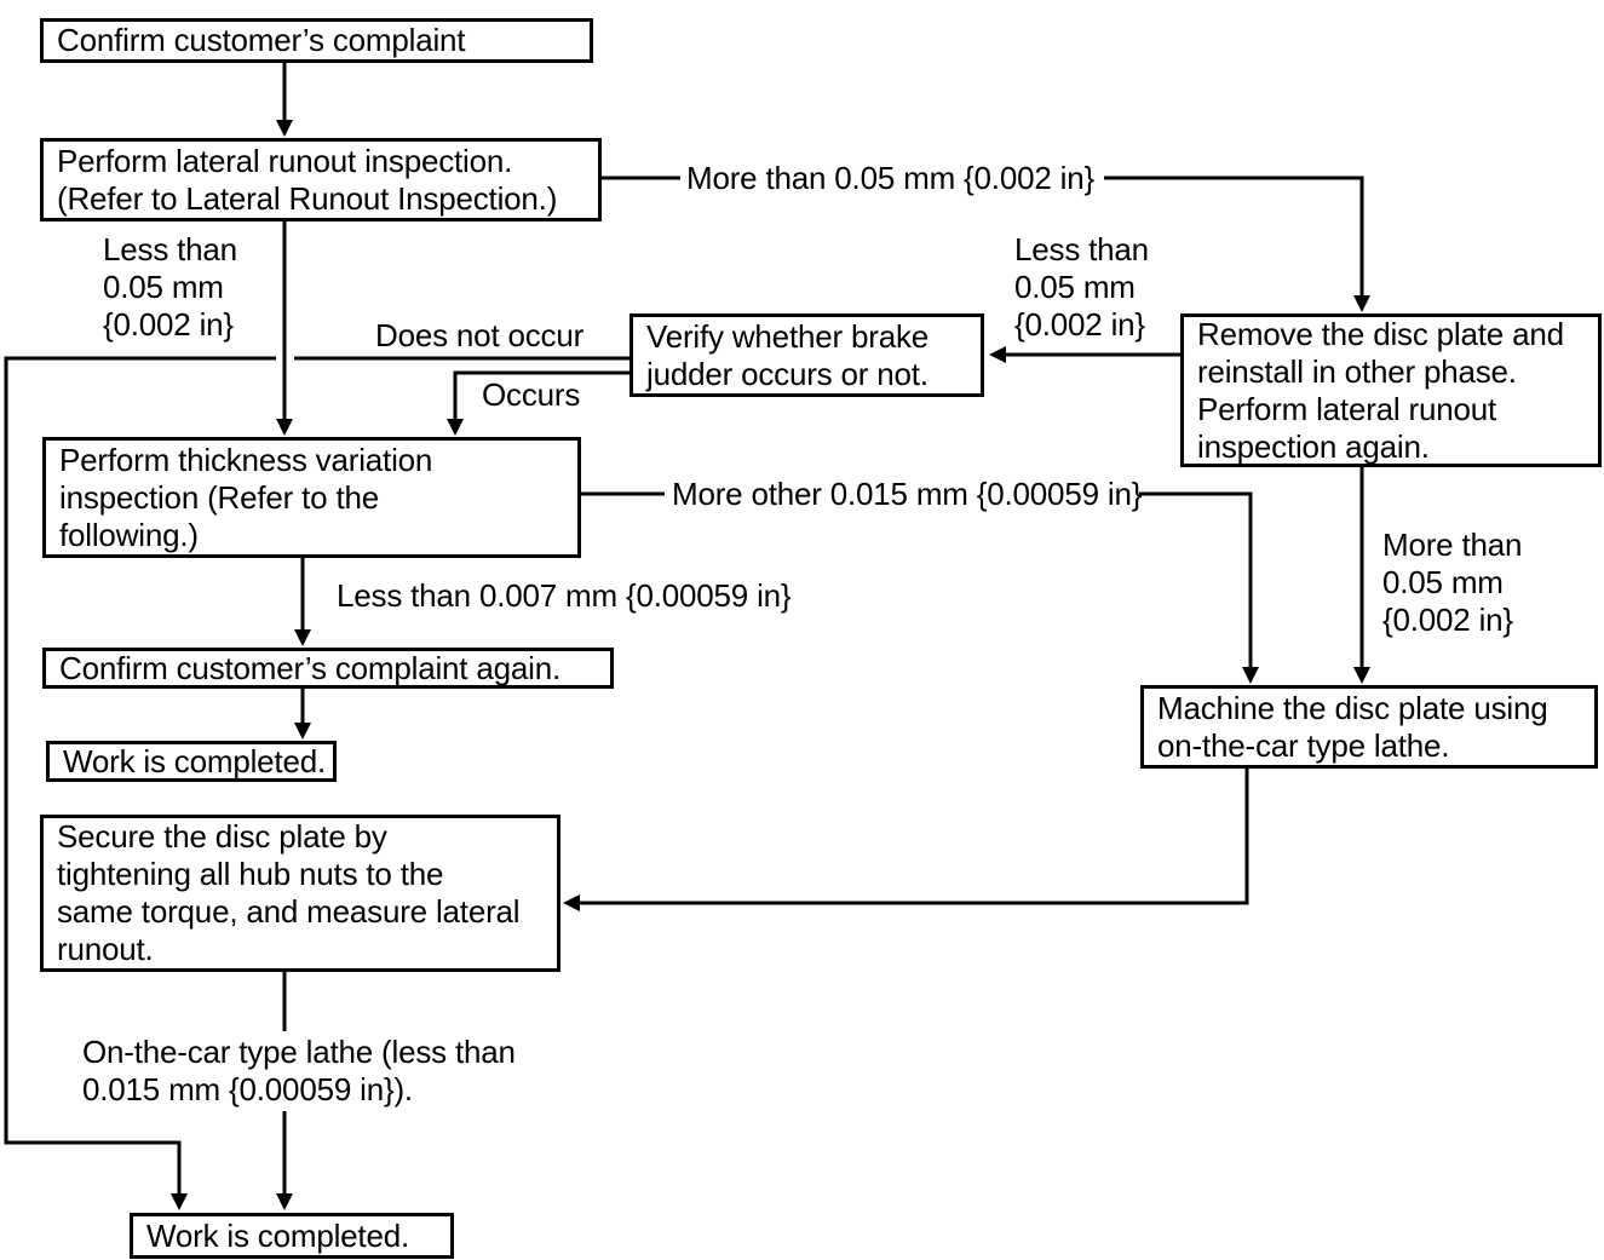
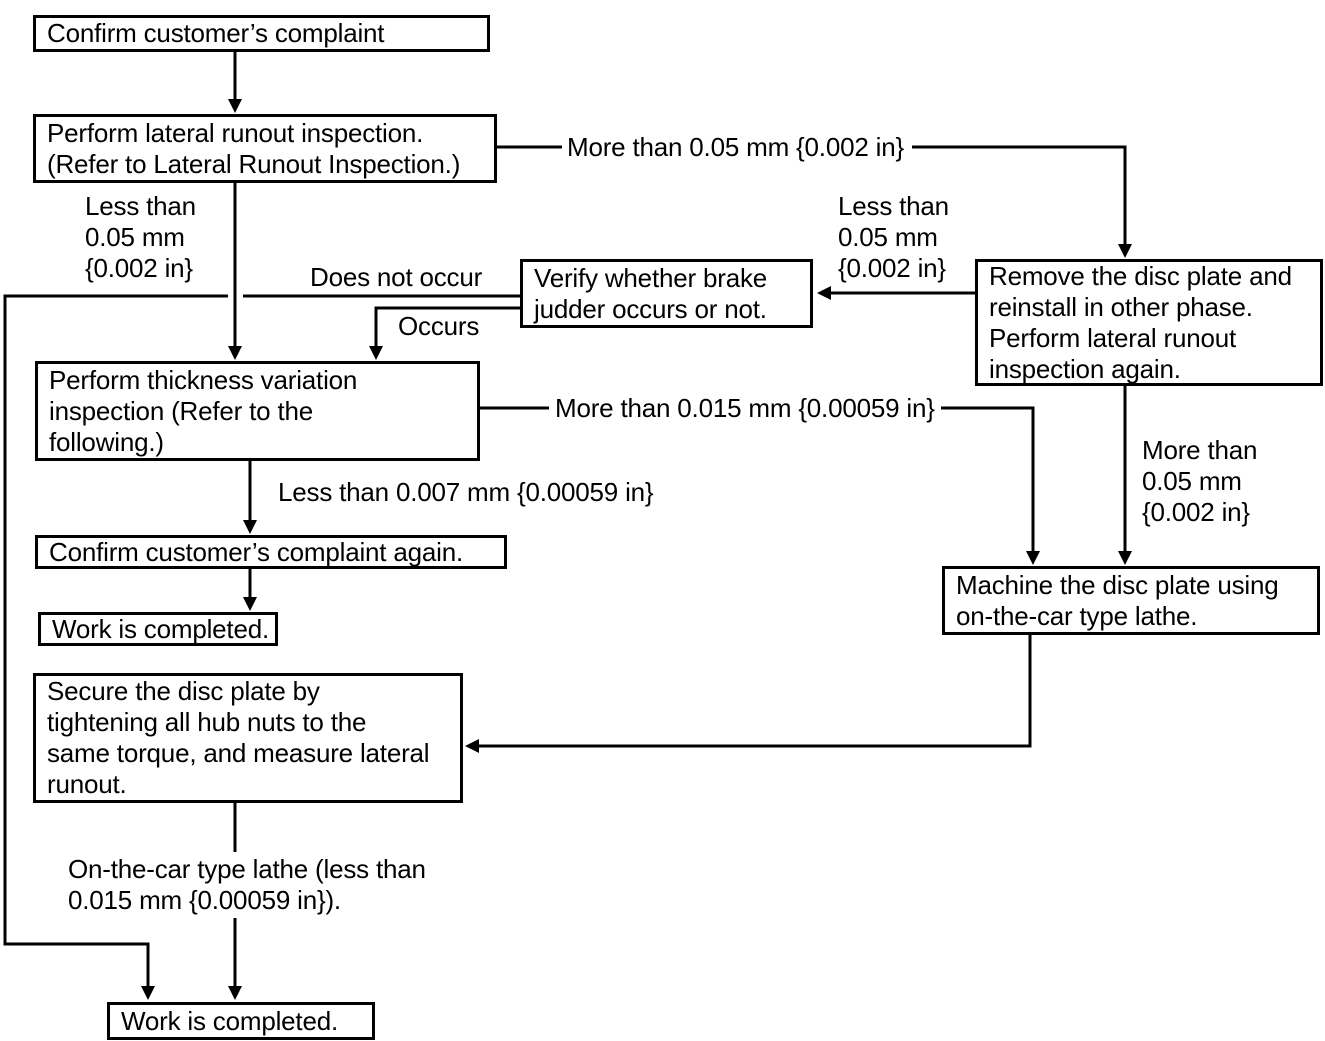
  Confirm customer’s complaint
  Perform lateral runout inspection.
  (Refer to Lateral Runout Inspection.)
  Verify whether brake
  judder occurs or not.
  Remove the disc plate and
  reinstall in other phase.
  Perform lateral runout
  inspection again.
  Perform thickness variation
  inspection (Refer to the
  following.)
  Confirm customer’s complaint again.
  Work is completed.
  Secure the disc plate by
  tightening all hub nuts to the
  same torque, and measure lateral
  runout.
  Machine the disc plate using
  on-the-car type lathe.
  Work is completed.
  More than 0.05 mm {0.002 in}
  Less than
  0.05 mm
  {0.002 in}
  Less than
  0.05 mm
  {0.002 in}
  Does not occur
  Occurs
- More other 0.015 mm {0.00059 in}
+ More than 0.015 mm {0.00059 in}
  Less than 0.007 mm {0.00059 in}
  More than
  0.05 mm
  {0.002 in}
  On-the-car type lathe (less than
  0.015 mm {0.00059 in}).
